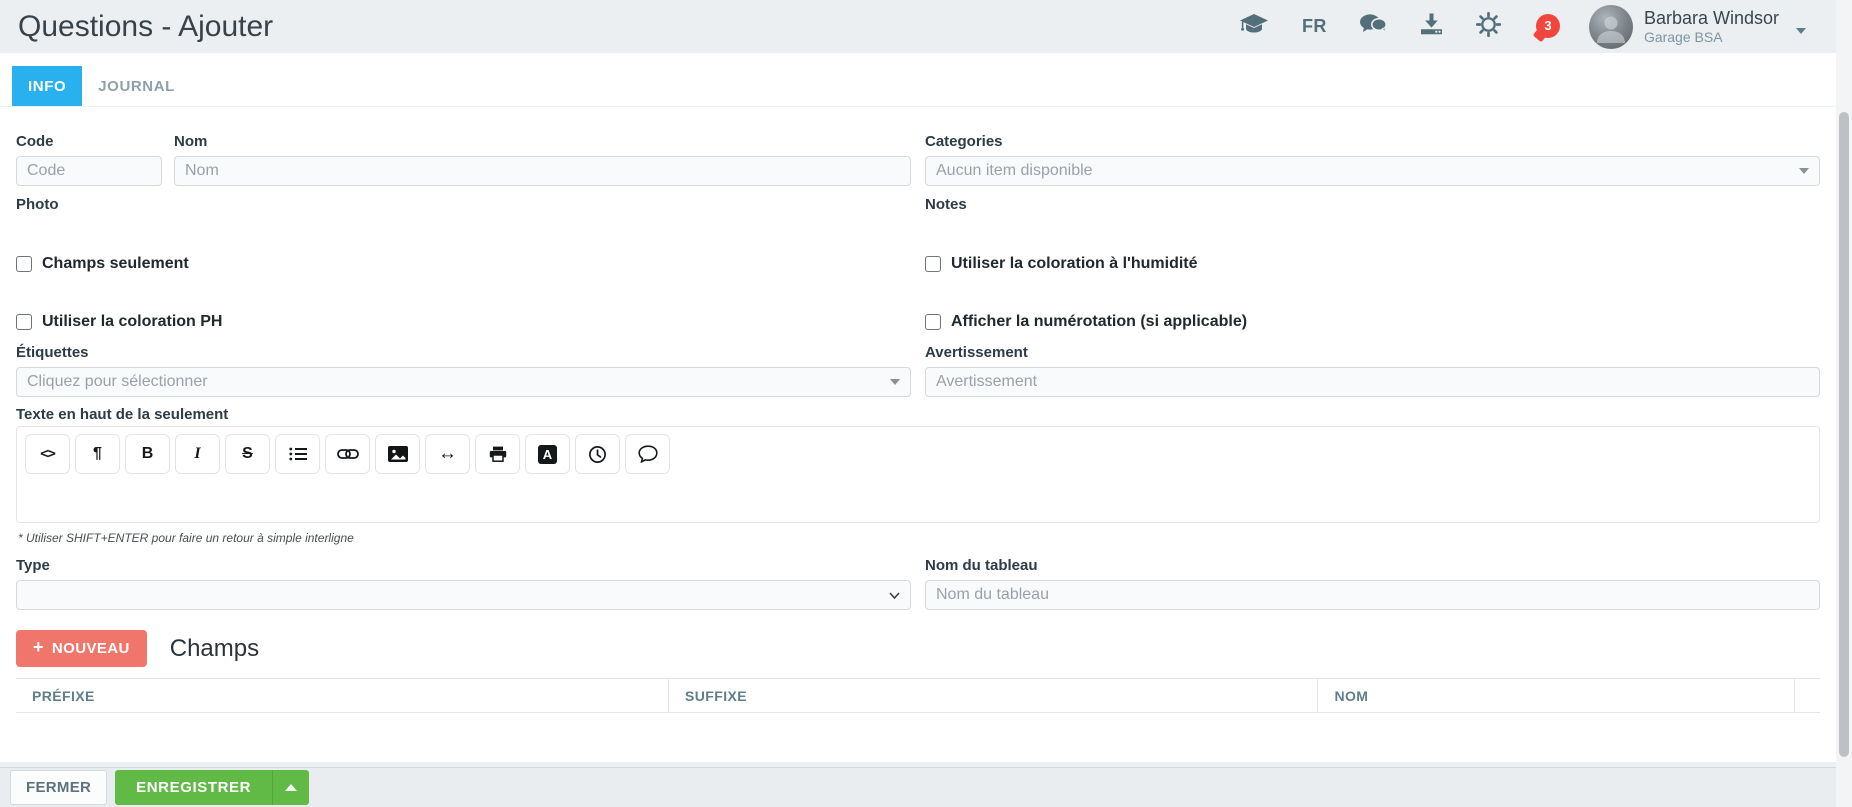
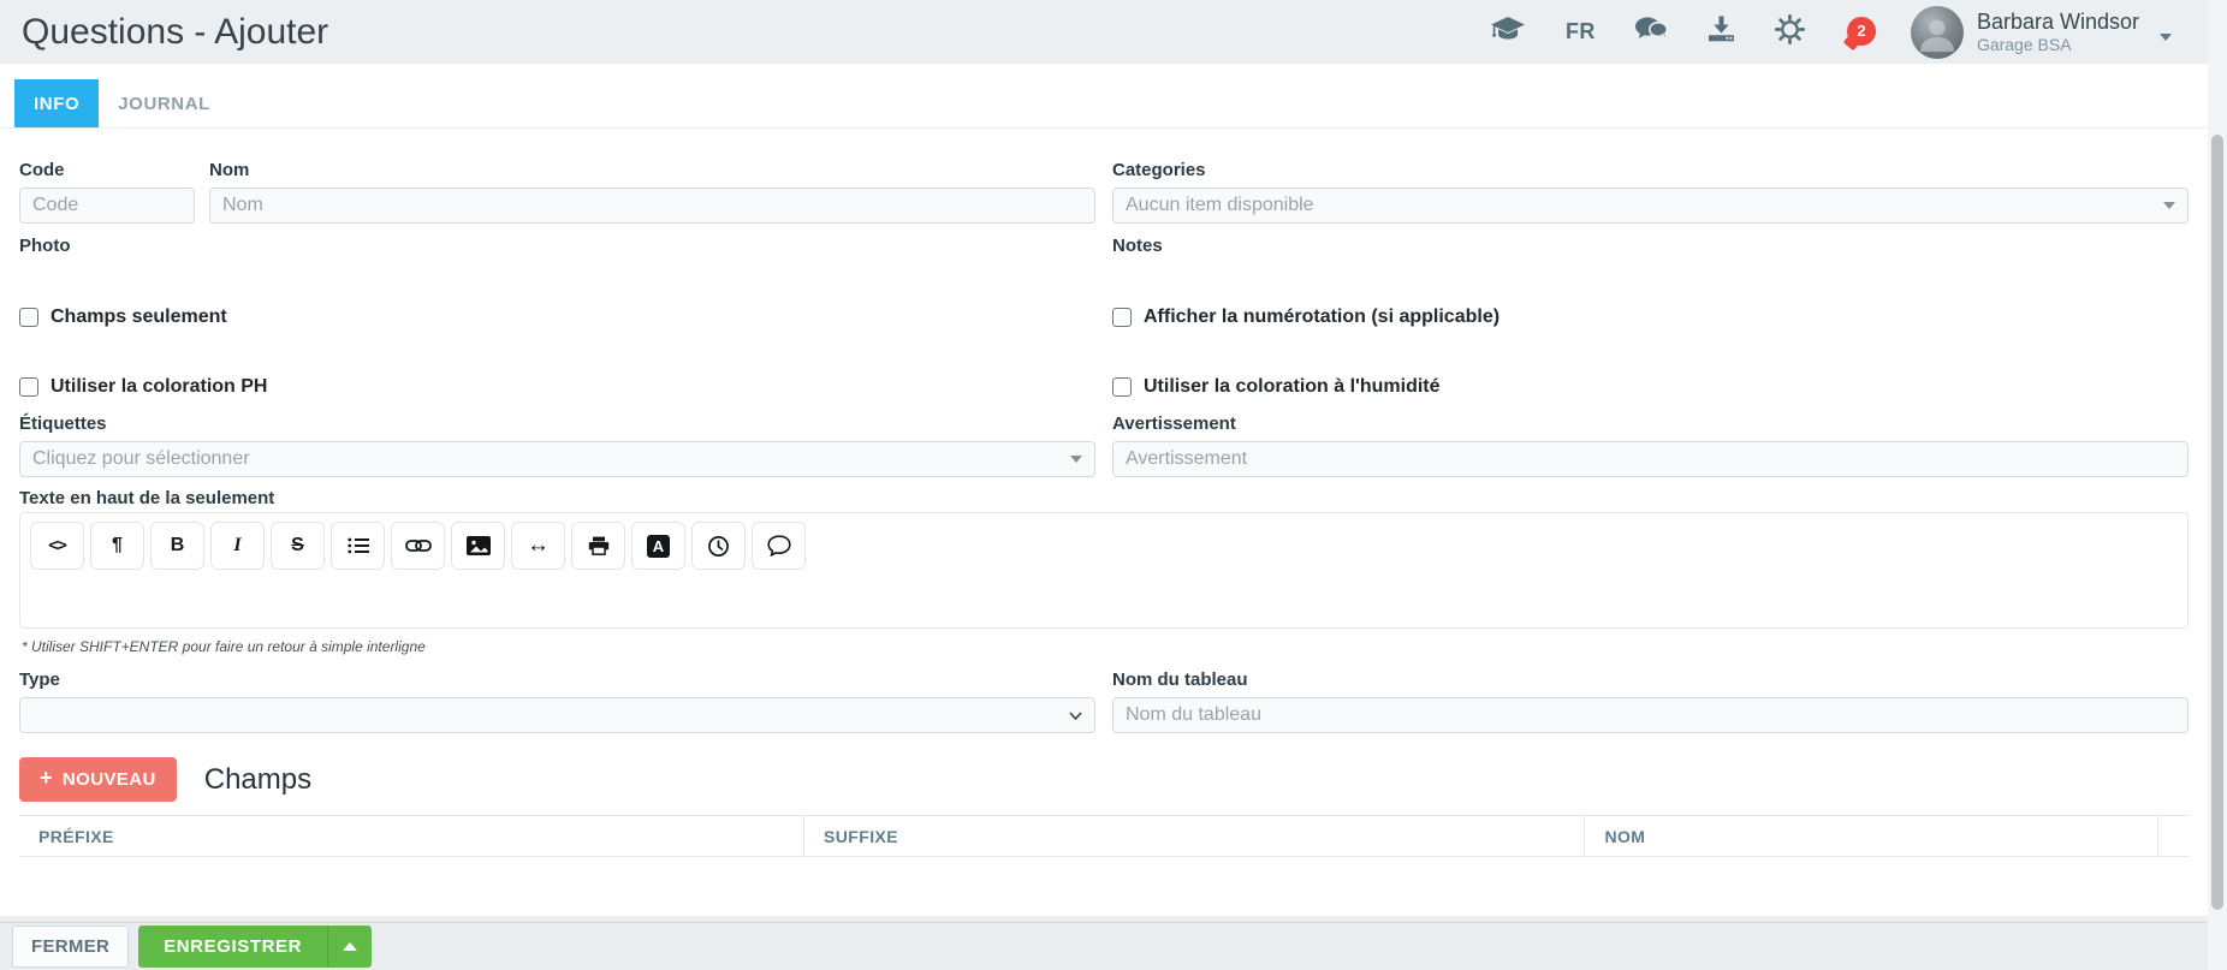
  Questions - Ajouter
  FR
- 3
+ 2
  Barbara Windsor
  Garage BSA
  INFO
  JOURNAL
  Code
  Code
  Nom
  Nom
  Categories
  Aucun item disponible
  Photo
  Notes
  Champs seulement
- Utiliser la coloration à l'humidité
+ Afficher la numérotation (si applicable)
  Utiliser la coloration PH
- Afficher la numérotation (si applicable)
+ Utiliser la coloration à l'humidité
  Étiquettes
  Cliquez pour sélectionner
  Avertissement
  Avertissement
  Texte en haut de la seulement
  <>
  ¶
  B
  I
  S
  ↔
  A
  * Utiliser SHIFT+ENTER pour faire un retour à simple interligne
  Type
  Nom du tableau
  Nom du tableau
  +
  NOUVEAU
  Champs
  PRÉFIXE
  SUFFIXE
  NOM
  FERMER
  ENREGISTRER
